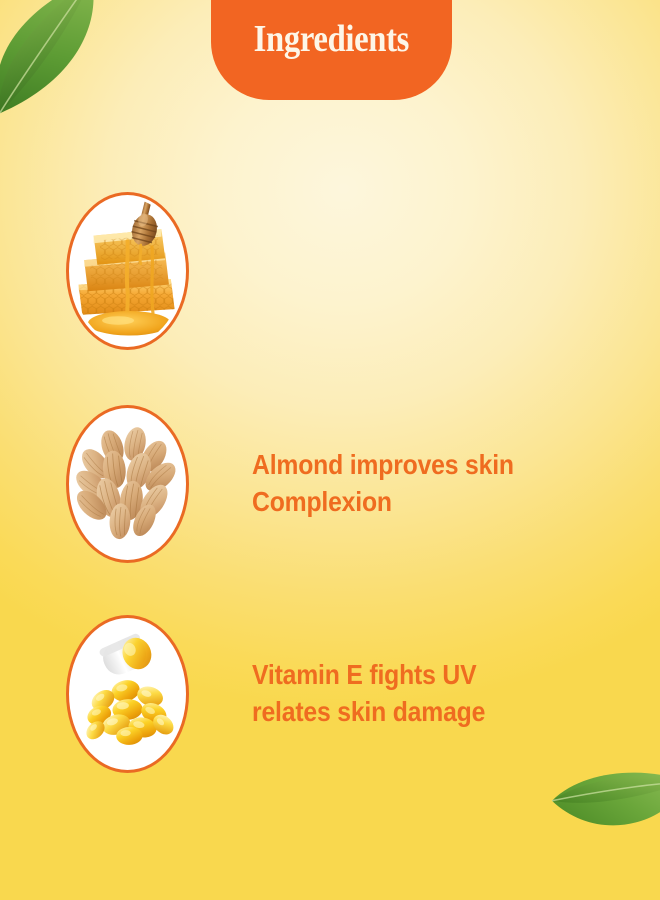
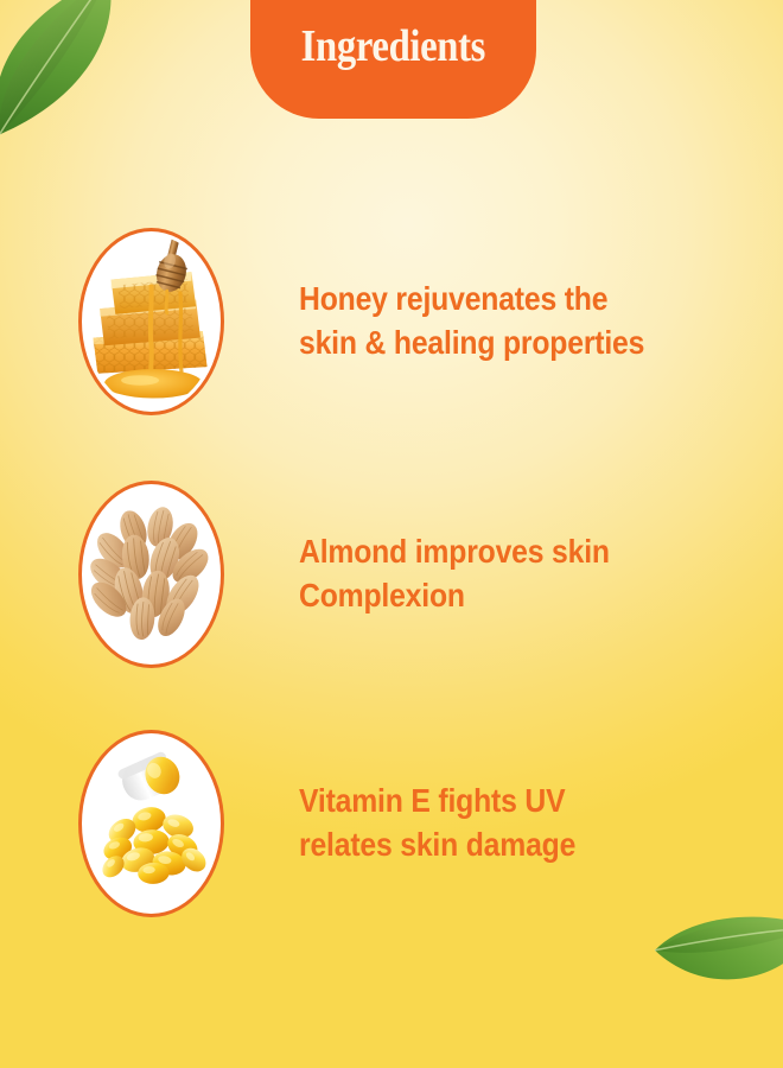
  Ingredients
+ Honey rejuvenates the
+ skin & healing properties
  Almond improves skin
  Complexion
  Vitamin E fights UV
  relates skin damage
